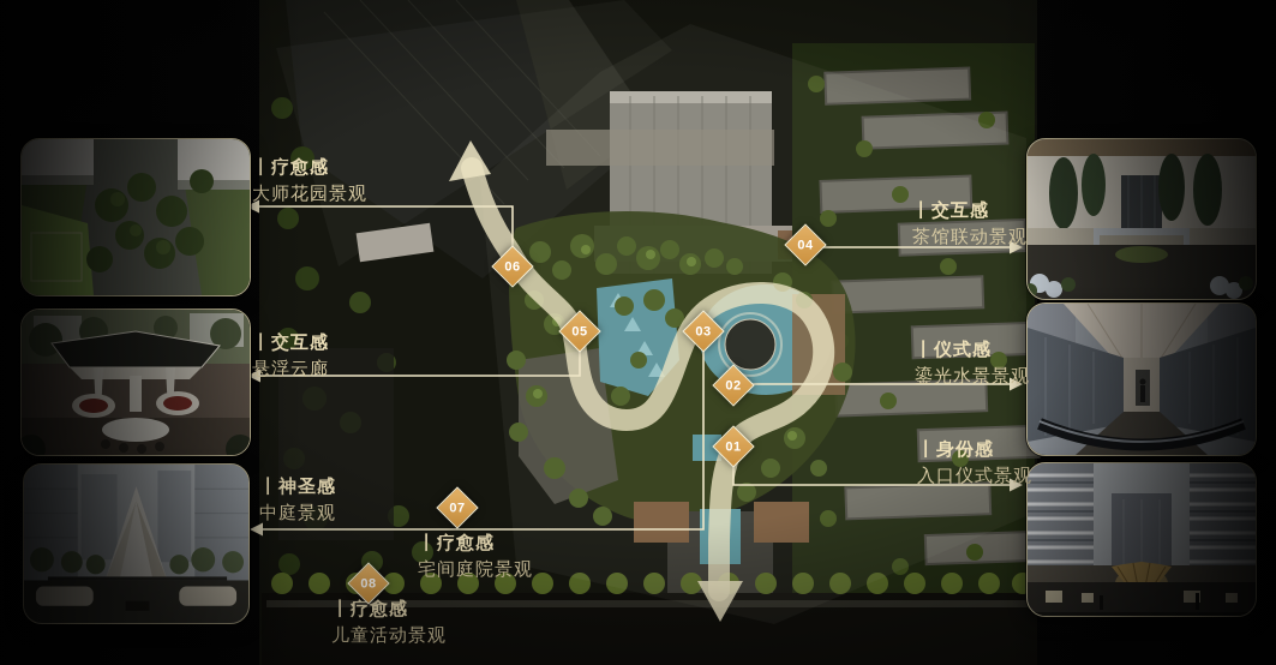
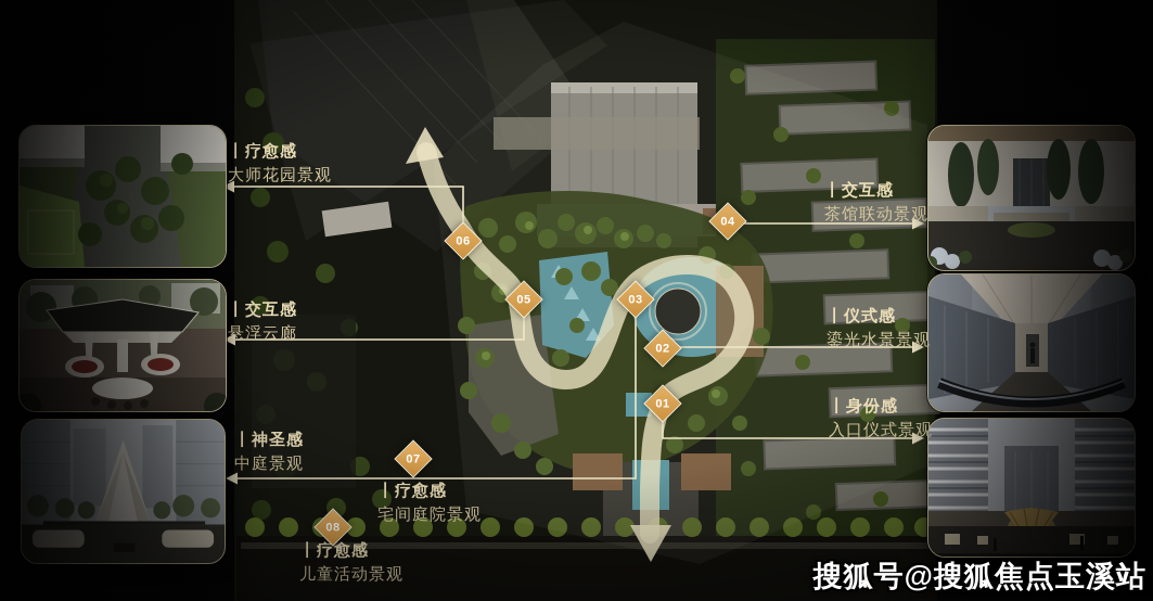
+ 搜狐号@搜狐焦点玉溪站
